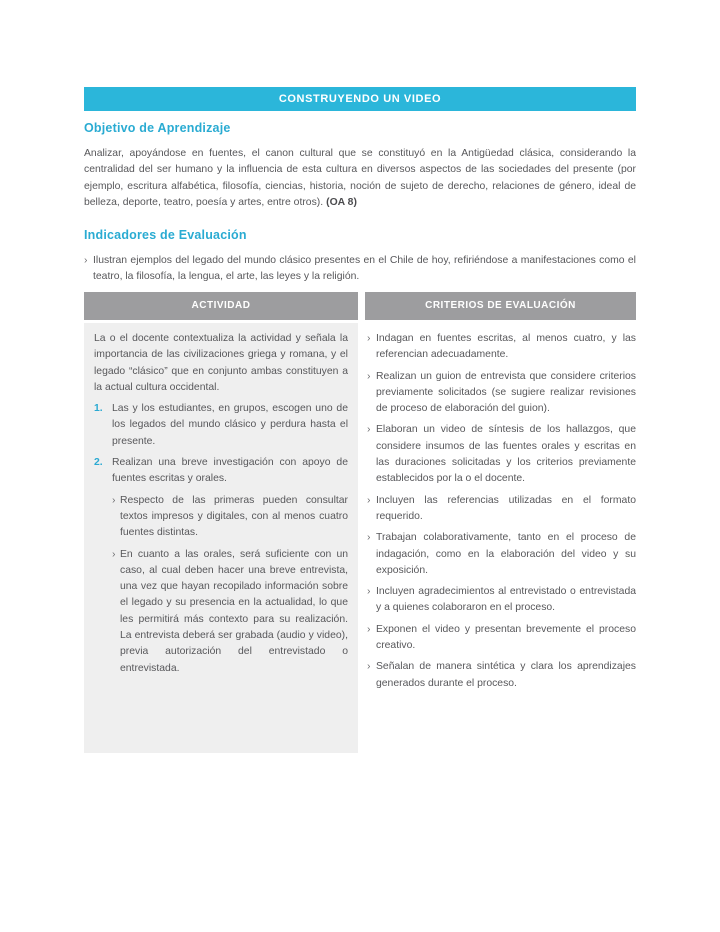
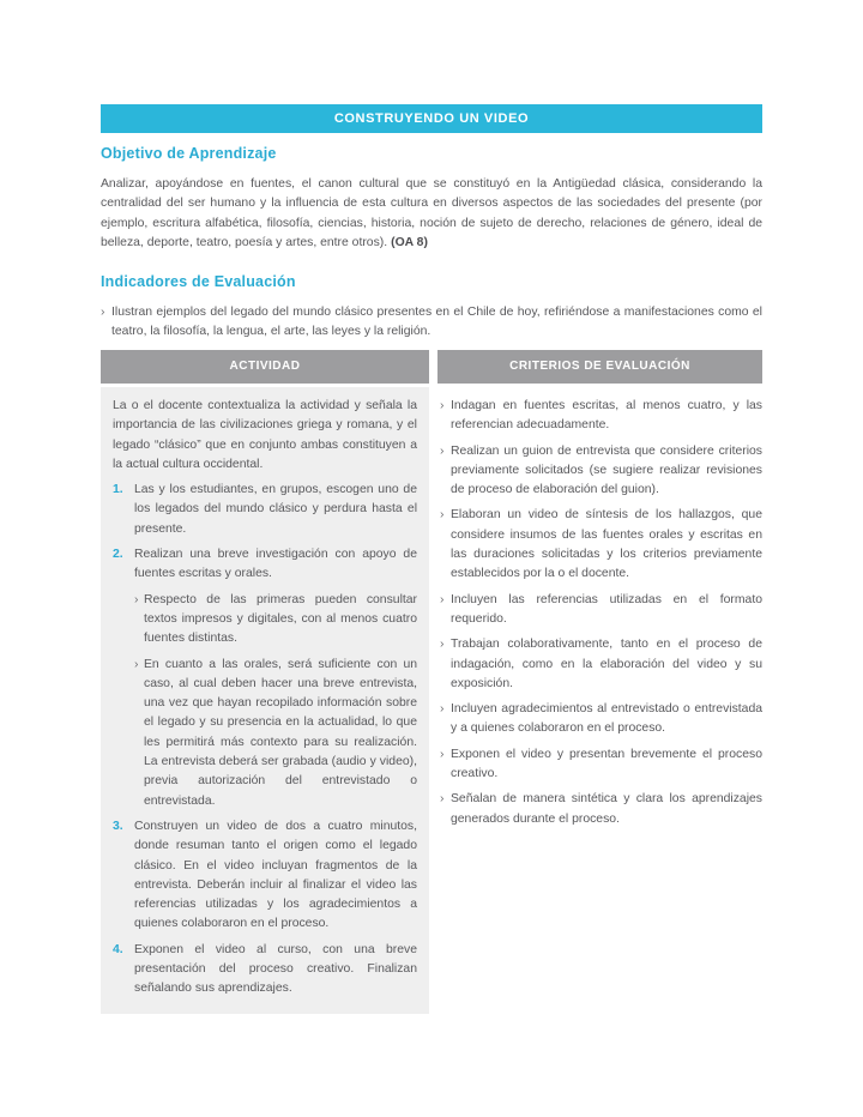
  CONSTRUYENDO UN VIDEO
  Objetivo de Aprendizaje
  Analizar, apoyándose en fuentes, el canon cultural que se constituyó en la Antigüedad clásica, considerando la centralidad del ser humano y la influencia de esta cultura en diversos aspectos de las sociedades del presente (por ejemplo, escritura alfabética, filosofía, ciencias, historia, noción de sujeto de derecho, relaciones de género, ideal de belleza, deporte, teatro, poesía y artes, entre otros). (OA 8)
  Indicadores de Evaluación
  ›
  Ilustran ejemplos del legado del mundo clásico presentes en el Chile de hoy, refiriéndose a manifestaciones como el teatro, la filosofía, la lengua, el arte, las leyes y la religión.
  ACTIVIDAD
  La o el docente contextualiza la actividad y señala la importancia de las civilizaciones griega y romana, y el legado “clásico” que en conjunto ambas constituyen a la actual cultura occidental.
  1.
  Las y los estudiantes, en grupos, escogen uno de los legados del mundo clásico y perdura hasta el presente.
  2.
  Realizan una breve investigación con apoyo de fuentes escritas y orales.
  ›
  Respecto de las primeras pueden consultar textos impresos y digitales, con al menos cuatro fuentes distintas.
  ›
  En cuanto a las orales, será suficiente con un caso, al cual deben hacer una breve entrevista, una vez que hayan recopilado información sobre el legado y su presencia en la actualidad, lo que les permitirá más contexto para su realización. La entrevista deberá ser grabada (audio y video), previa autorización del entrevistado o entrevistada.
+ 3.
+ Construyen un video de dos a cuatro minutos, donde resuman tanto el origen como el legado clásico. En el video incluyan fragmentos de la entrevista. Deberán incluir al finalizar el video las referencias utilizadas y los agradecimientos a quienes colaboraron en el proceso.
+ 4.
+ Exponen el video al curso, con una breve presentación del proceso creativo. Finalizan señalando sus aprendizajes.
  CRITERIOS DE EVALUACIÓN
  ›
  Indagan en fuentes escritas, al menos cuatro, y las referencian adecuadamente.
  ›
  Realizan un guion de entrevista que considere criterios previamente solicitados (se sugiere realizar revisiones de proceso de elaboración del guion).
  ›
  Elaboran un video de síntesis de los hallazgos, que considere insumos de las fuentes orales y escritas en las duraciones solicitadas y los criterios previamente establecidos por la o el docente.
  ›
  Incluyen las referencias utilizadas en el formato requerido.
  ›
  Trabajan colaborativamente, tanto en el proceso de indagación, como en la elaboración del video y su exposición.
  ›
  Incluyen agradecimientos al entrevistado o entrevistada y a quienes colaboraron en el proceso.
  ›
  Exponen el video y presentan brevemente el proceso creativo.
  ›
  Señalan de manera sintética y clara los aprendizajes generados durante el proceso.
